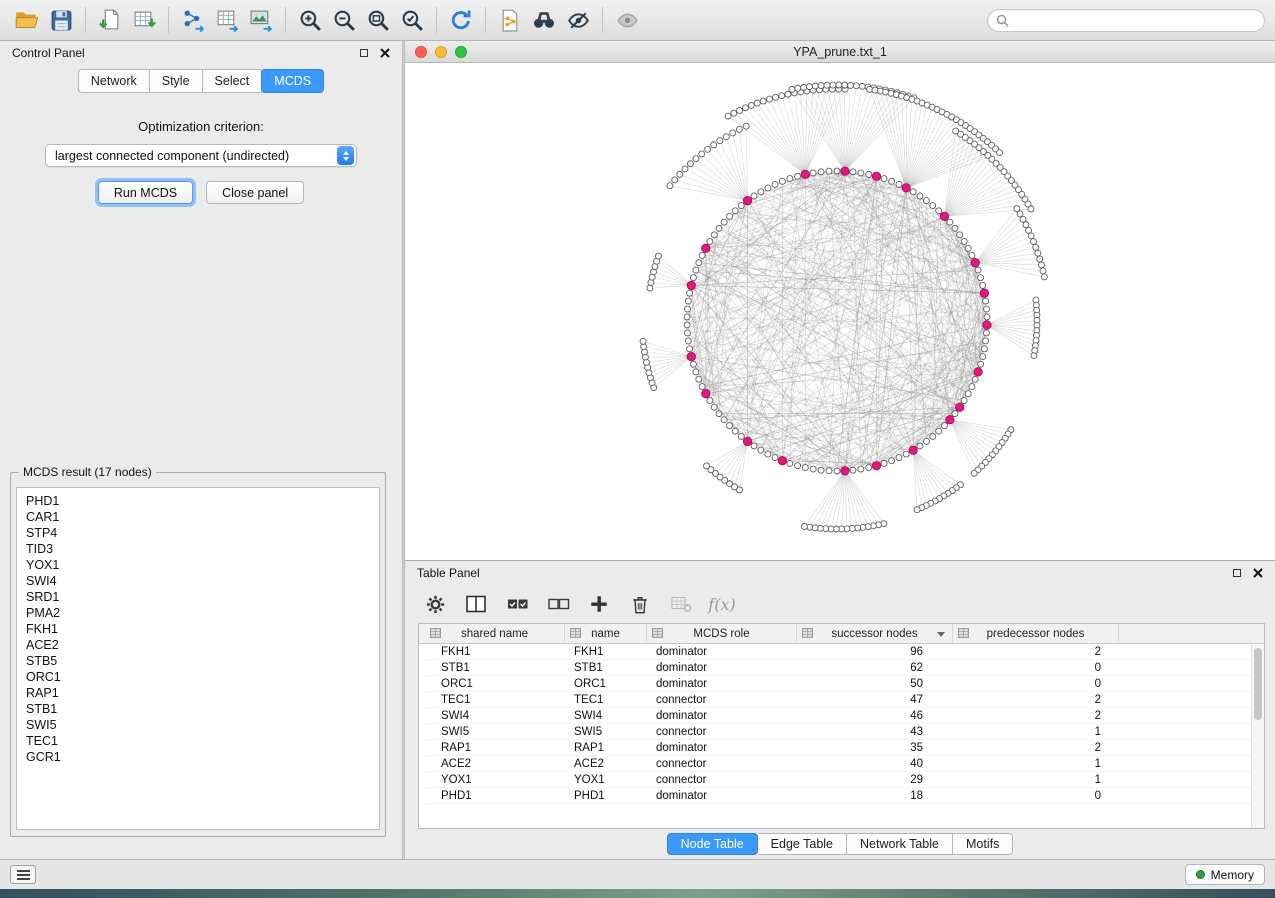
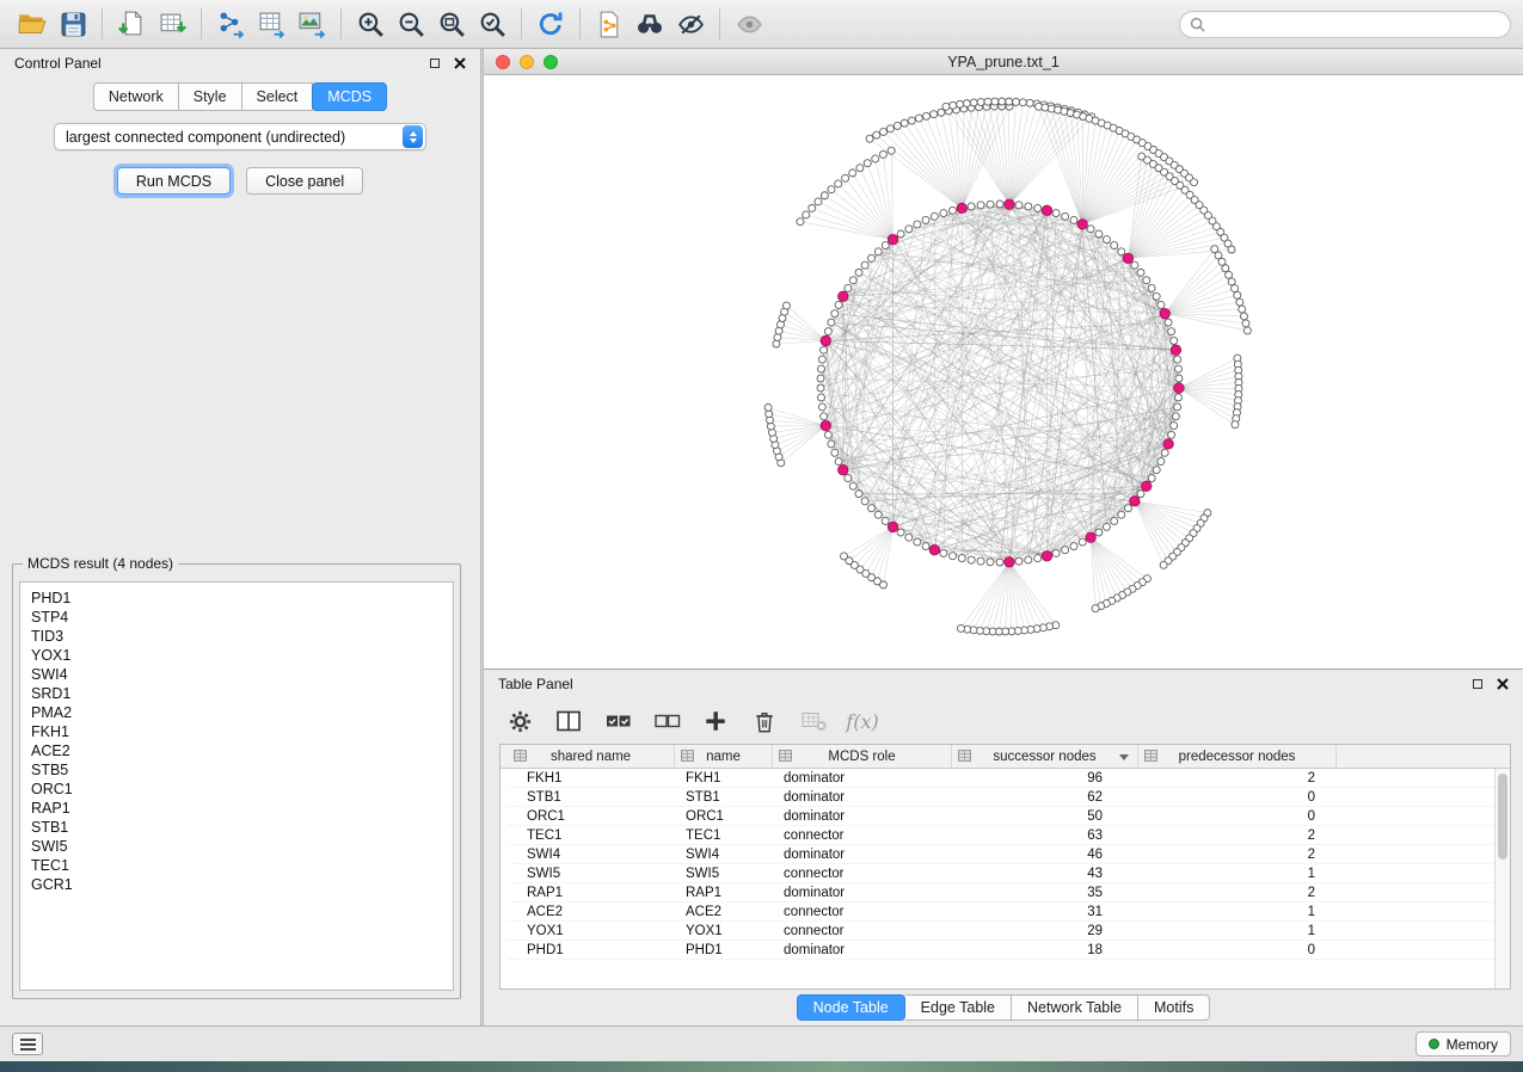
  Control Panel
  Network
  Style
  Select
  MCDS
- Optimization criterion:
  largest connected component (undirected)
  Run MCDS
  Close panel
- MCDS result (17 nodes)
+ MCDS result (4 nodes)
  PHD1
- CAR1
  STP4
  TID3
  YOX1
  SWI4
  SRD1
  PMA2
  FKH1
  ACE2
  STB5
  ORC1
  RAP1
  STB1
  SWI5
  TEC1
  GCR1
  YPA_prune.txt_1
  Table Panel
  f(x)
  shared name
  name
  MCDS role
  successor nodes
  predecessor nodes
  FKH1
  FKH1
  dominator
  96
  2
  STB1
  STB1
  dominator
  62
  0
  ORC1
  ORC1
  dominator
  50
  0
  TEC1
  TEC1
  connector
- 47
+ 63
  2
  SWI4
  SWI4
  dominator
  46
  2
  SWI5
  SWI5
  connector
  43
  1
  RAP1
  RAP1
  dominator
  35
  2
  ACE2
  ACE2
  connector
- 40
+ 31
  1
  YOX1
  YOX1
  connector
  29
  1
  PHD1
  PHD1
  dominator
  18
  0
  Node Table
  Edge Table
  Network Table
  Motifs
  Memory
